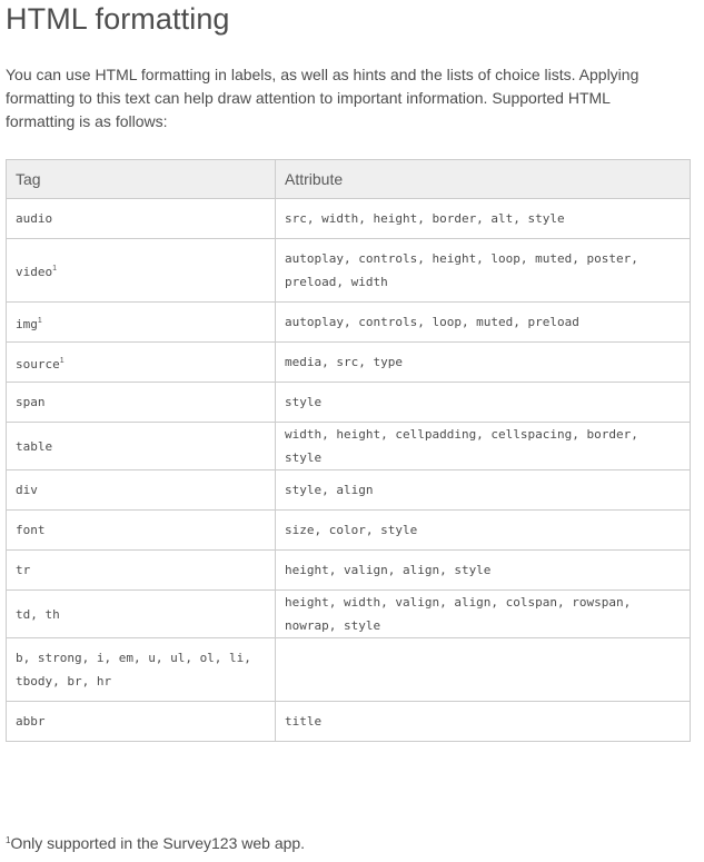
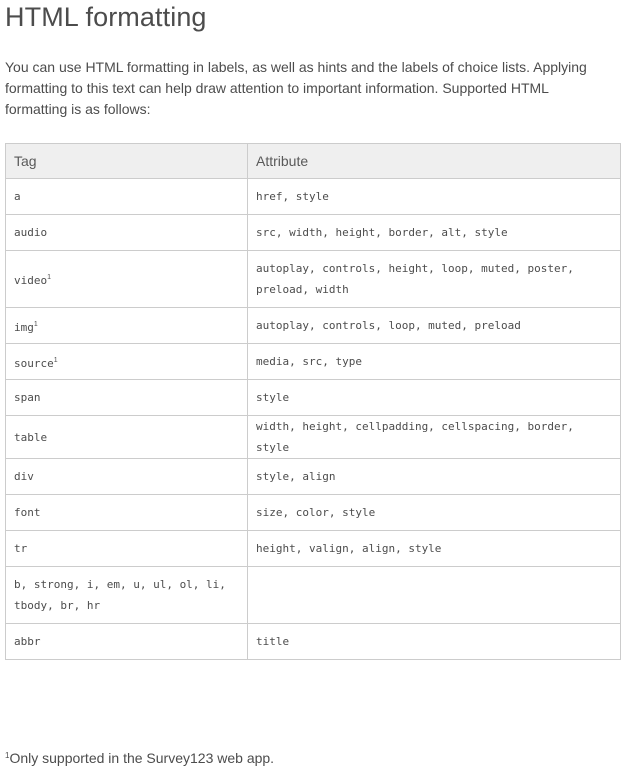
  HTML formatting
- You can use HTML formatting in labels, as well as hints and the lists of choice lists. Applying formatting to this text can help draw attention to important information. Supported HTML formatting is as follows:
+ You can use HTML formatting in labels, as well as hints and the labels of choice lists. Applying formatting to this text can help draw attention to important information. Supported HTML formatting is as follows:
  Tag	Attribute
+ a	href, style
  audio	src, width, height, border, alt, style
  video	autoplay, controls, height, loop, muted, poster, preload, width
  img	autoplay, controls, loop, muted, preload
  source	media, src, type
  span	style
  table	width, height, cellpadding, cellspacing, border, style
  div	style, align
  font	size, color, style
  tr	height, valign, align, style
- td, th	height, width, valign, align, colspan, rowspan, nowrap, style
  b, strong, i, em, u, ul, ol, li, tbody, br, hr
  abbr	title
  1Only supported in the Survey123 web app.
